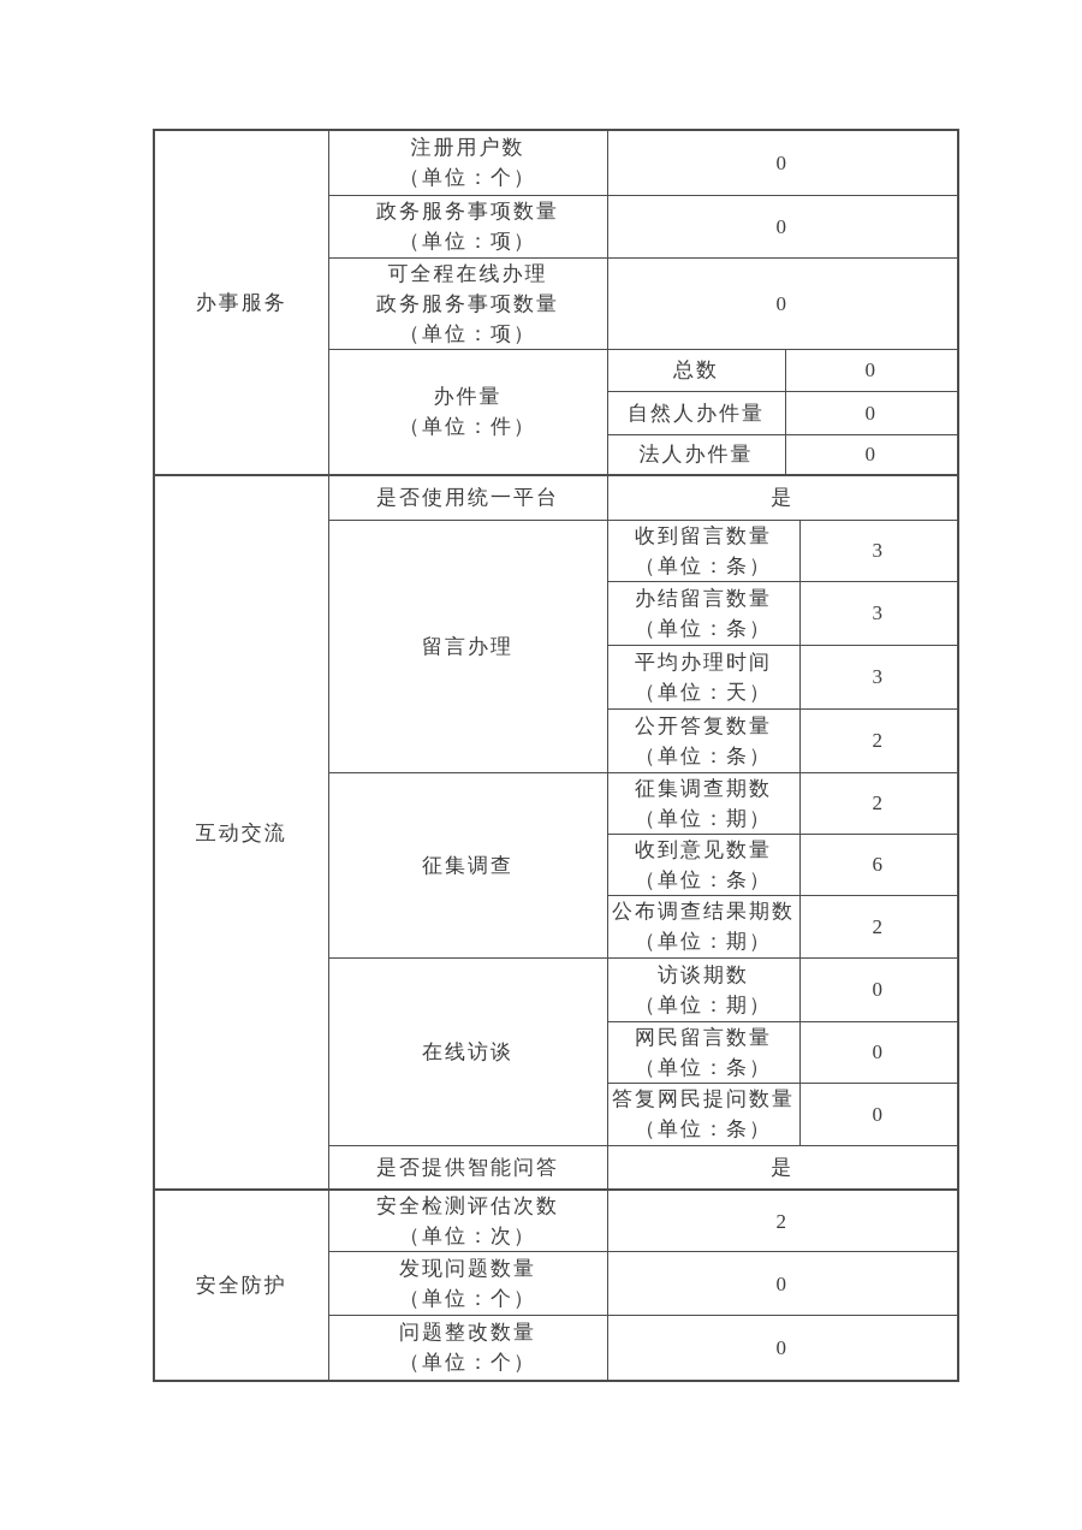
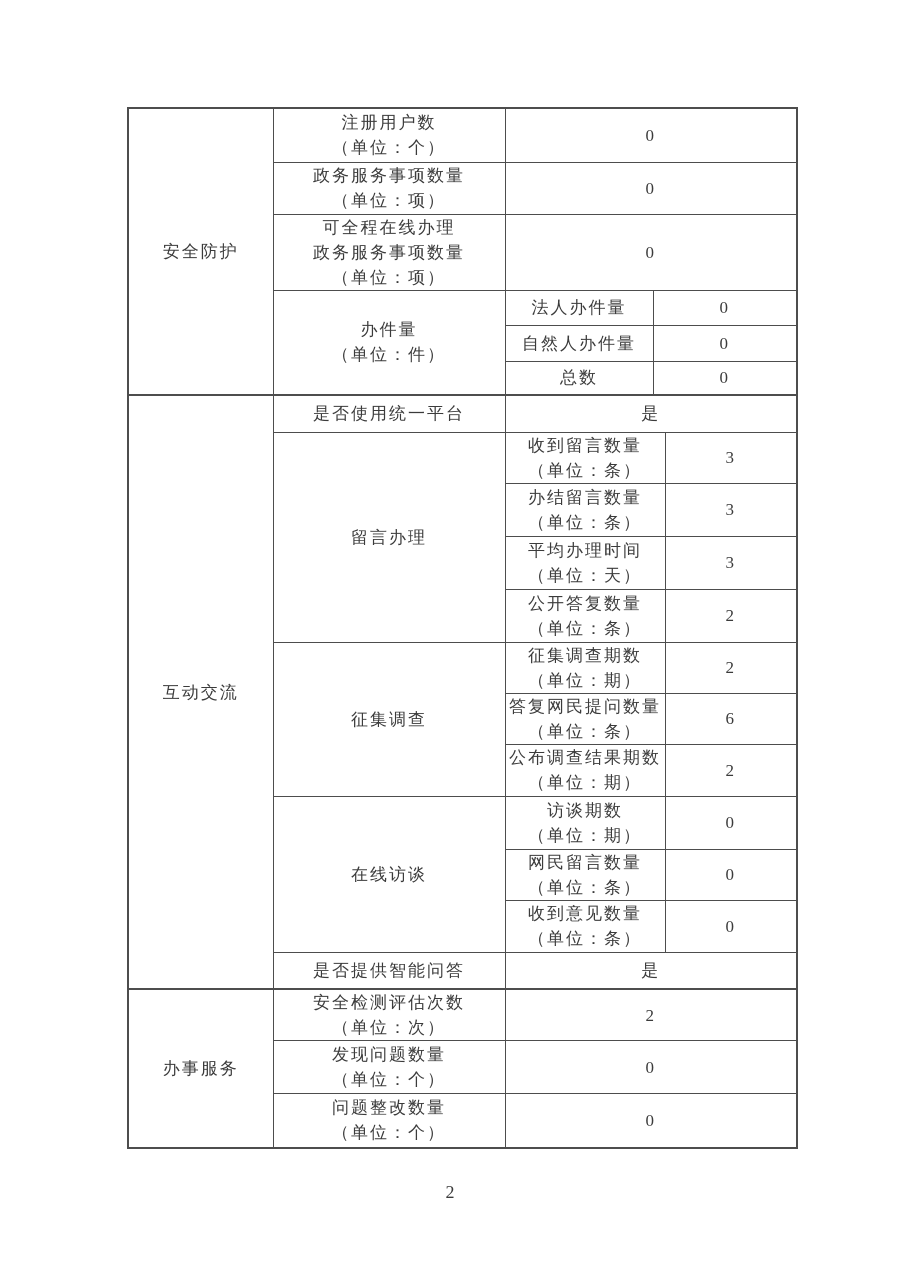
- 办事服务	注册用户数 （单位：个）	0
+ 安全防护	注册用户数 （单位：个）	0
  政务服务事项数量 （单位：项）	0
  可全程在线办理 政务服务事项数量 （单位：项）	0
- 办件量 （单位：件）	总数	0
+ 办件量 （单位：件）	法人办件量	0
  自然人办件量	0
- 法人办件量	0
+ 总数	0
  互动交流	是否使用统一平台	是
  留言办理	收到留言数量 （单位：条）	3
  办结留言数量 （单位：条）	3
  平均办理时间 （单位：天）	3
  公开答复数量 （单位：条）	2
  征集调查	征集调查期数 （单位：期）	2
- 收到意见数量 （单位：条）	6
+ 答复网民提问数量 （单位：条）	6
  公布调查结果期数 （单位：期）	2
  在线访谈	访谈期数 （单位：期）	0
  网民留言数量 （单位：条）	0
- 答复网民提问数量 （单位：条）	0
+ 收到意见数量 （单位：条）	0
  是否提供智能问答	是
- 安全防护	安全检测评估次数 （单位：次）	2
+ 办事服务	安全检测评估次数 （单位：次）	2
  发现问题数量 （单位：个）	0
  问题整改数量 （单位：个）	0
+ 2
